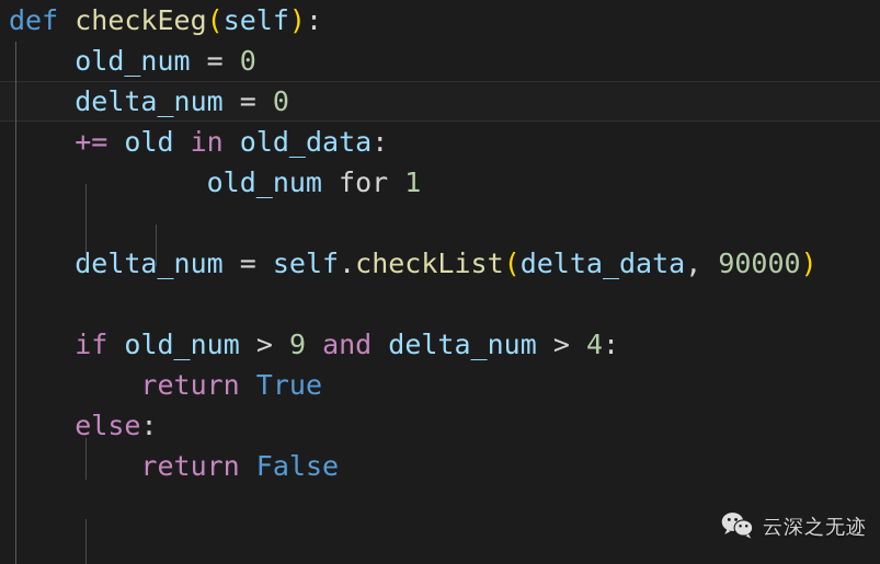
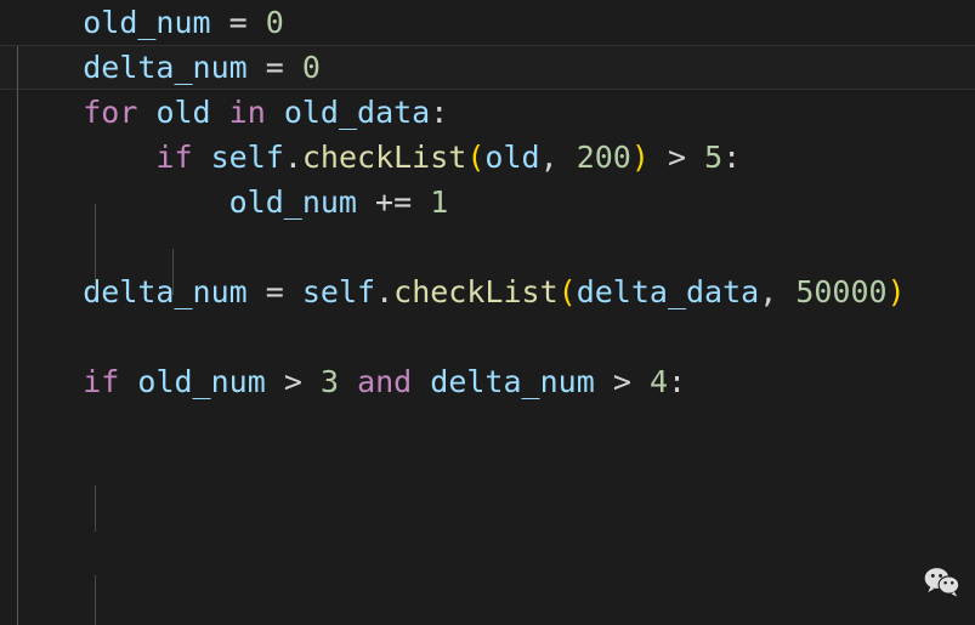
- def checkEeg(self):
  old_num = 0
  delta_num = 0
- += old in old_data:
+ for old in old_data:
+ if self.checkList(old, 200) > 5:
- old_num for 1
+ old_num += 1
- delta_num = self.checkList(delta_data, 90000)
+ delta_num = self.checkList(delta_data, 50000)
- if old_num > 9 and delta_num > 4:
+ if old_num > 3 and delta_num > 4:
- return True
- else:
- return False
- 云深之无迹
